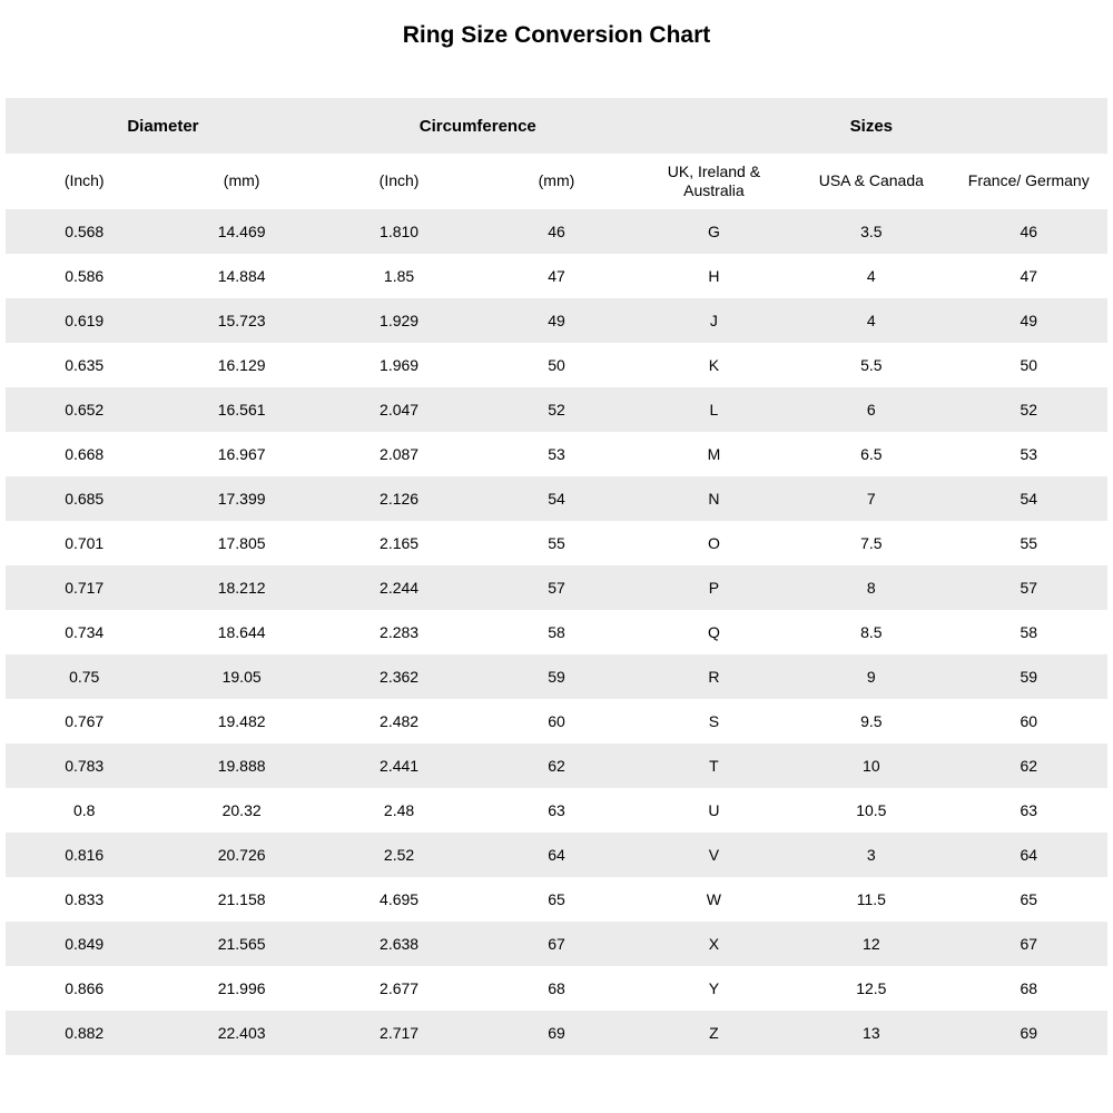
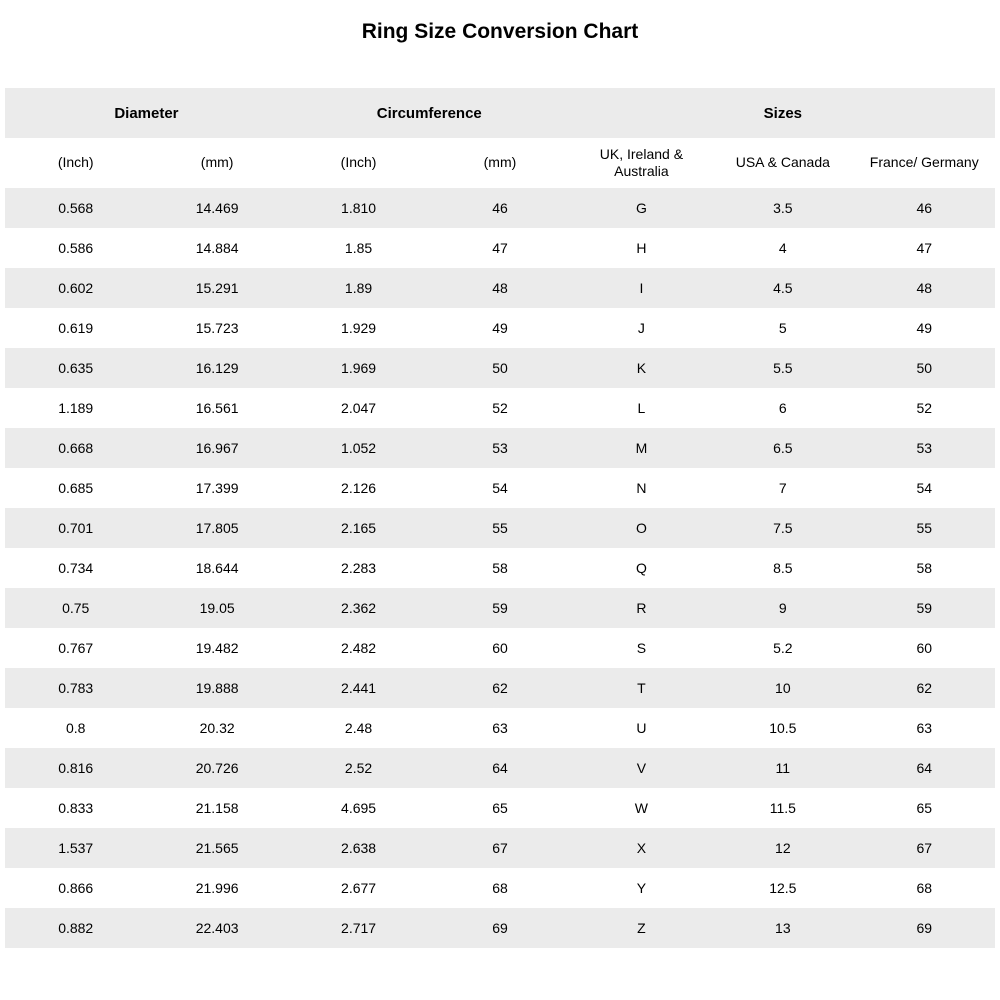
  Ring Size Conversion Chart
  Diameter	Circumference	Sizes
  (Inch)	(mm)	(Inch)	(mm)	UK, Ireland & Australia	USA & Canada	France/ Germany
  0.568	14.469	1.810	46	G	3.5	46
  0.586	14.884	1.85	47	H	4	47
+ 0.602	15.291	1.89	48	I	4.5	48
- 0.619	15.723	1.929	49	J	4	49
+ 0.619	15.723	1.929	49	J	5	49
  0.635	16.129	1.969	50	K	5.5	50
- 0.652	16.561	2.047	52	L	6	52
+ 1.189	16.561	2.047	52	L	6	52
- 0.668	16.967	2.087	53	M	6.5	53
+ 0.668	16.967	1.052	53	M	6.5	53
  0.685	17.399	2.126	54	N	7	54
  0.701	17.805	2.165	55	O	7.5	55
- 0.717	18.212	2.244	57	P	8	57
  0.734	18.644	2.283	58	Q	8.5	58
  0.75	19.05	2.362	59	R	9	59
- 0.767	19.482	2.482	60	S	9.5	60
+ 0.767	19.482	2.482	60	S	5.2	60
  0.783	19.888	2.441	62	T	10	62
  0.8	20.32	2.48	63	U	10.5	63
- 0.816	20.726	2.52	64	V	3	64
+ 0.816	20.726	2.52	64	V	11	64
  0.833	21.158	4.695	65	W	11.5	65
- 0.849	21.565	2.638	67	X	12	67
+ 1.537	21.565	2.638	67	X	12	67
  0.866	21.996	2.677	68	Y	12.5	68
  0.882	22.403	2.717	69	Z	13	69
